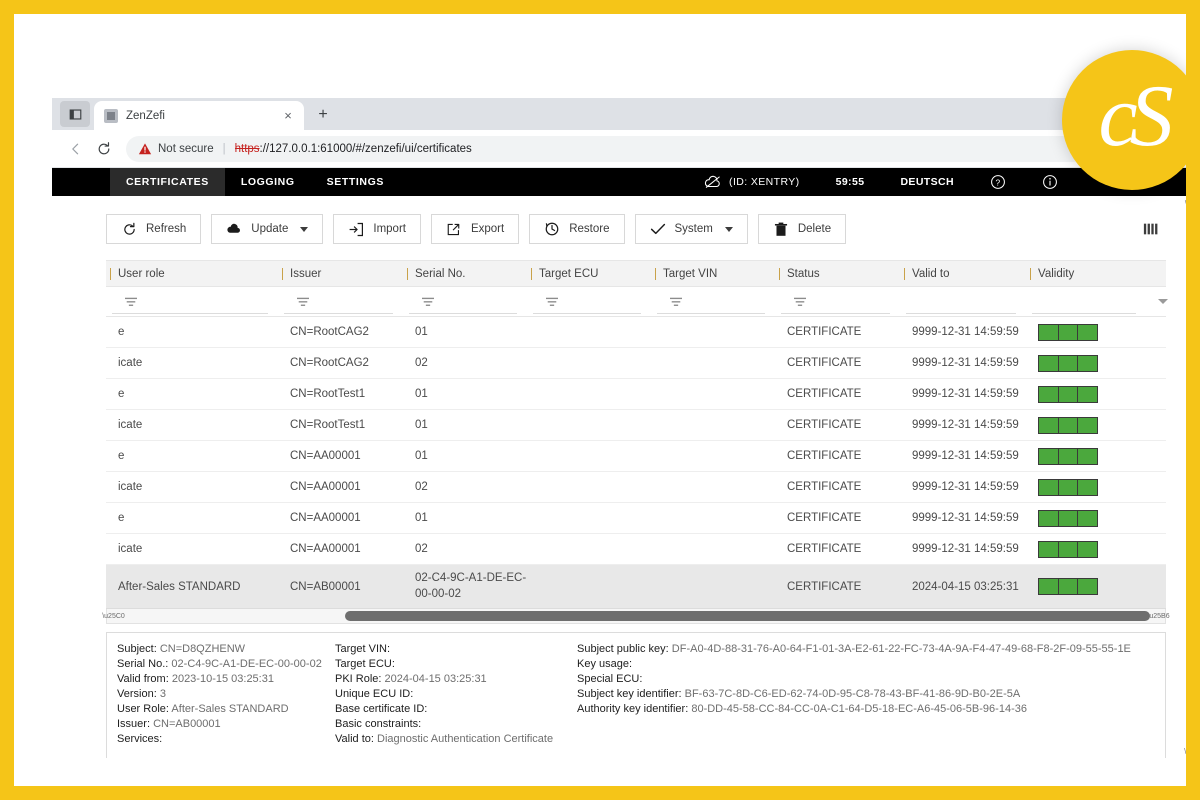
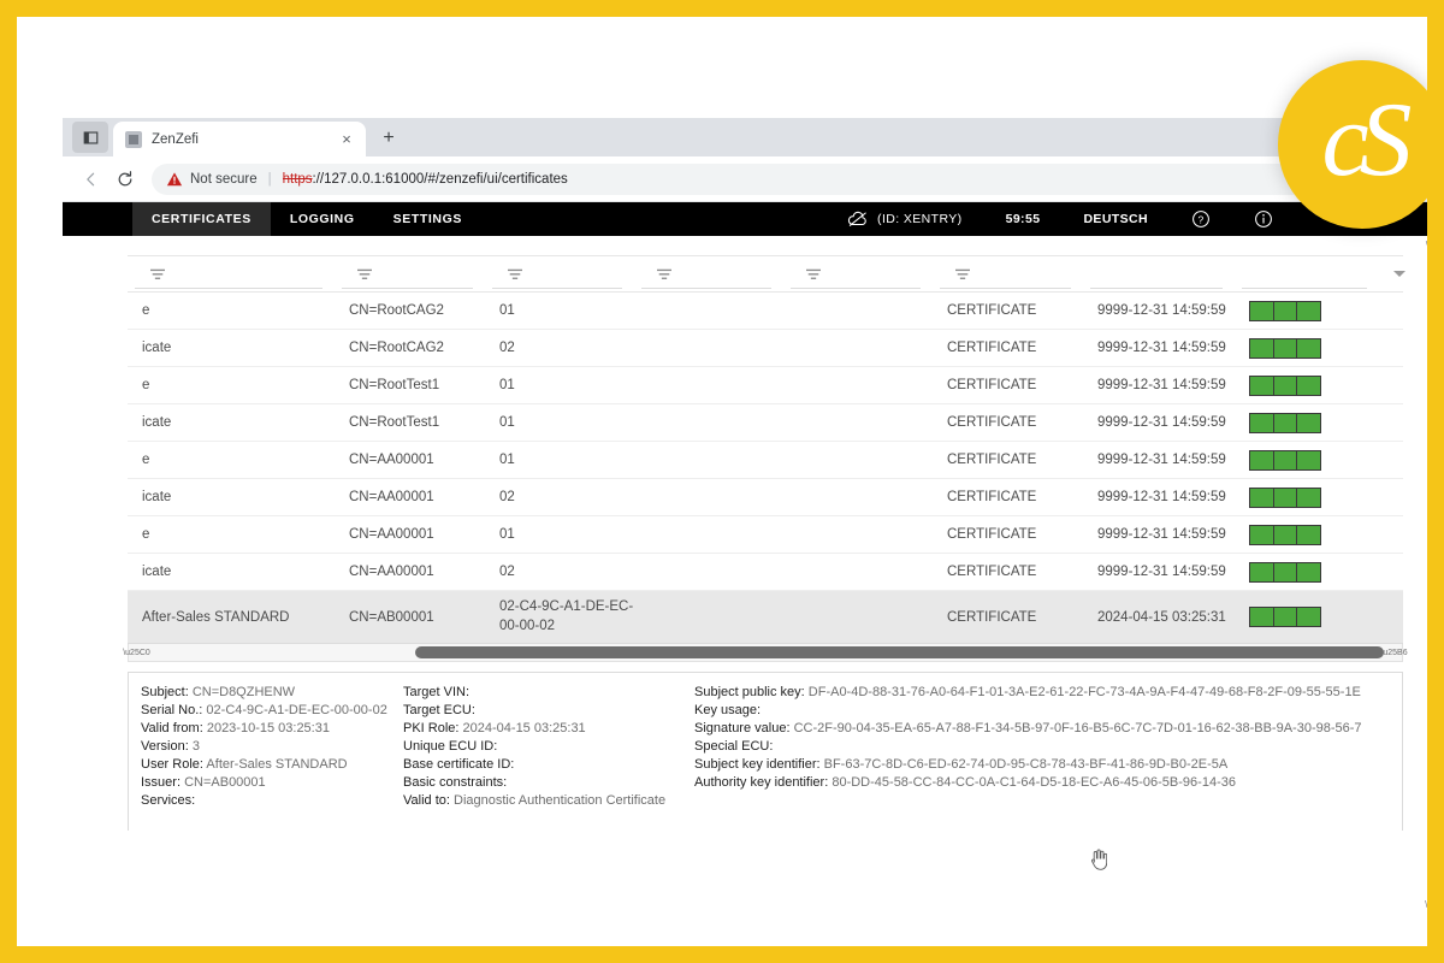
  ZenZefi
  ×
  +
  Not secure
  |
  https://127.0.0.1:61000/#/zenzefi/ui/certificates
  CERTIFICATES
  LOGGING
  SETTINGS
  (ID: XENTRY)
  59:55
  DEUTSCH
  ?
- Refresh
- Update
- Import
- Export
- Restore
- System
- Delete
- User role
- Issuer
- Serial No.
- Target ECU
- Target VIN
- Status
- Valid to
- Validity
  e
  CN=RootCAG2
  01
  CERTIFICATE
  9999-12-31 14:59:59
  icate
  CN=RootCAG2
  02
  CERTIFICATE
  9999-12-31 14:59:59
  e
  CN=RootTest1
  01
  CERTIFICATE
  9999-12-31 14:59:59
  icate
  CN=RootTest1
  01
  CERTIFICATE
  9999-12-31 14:59:59
  e
  CN=AA00001
  01
  CERTIFICATE
  9999-12-31 14:59:59
  icate
  CN=AA00001
  02
  CERTIFICATE
  9999-12-31 14:59:59
  e
  CN=AA00001
  01
  CERTIFICATE
  9999-12-31 14:59:59
  icate
  CN=AA00001
  02
  CERTIFICATE
  9999-12-31 14:59:59
  After-Sales STANDARD
  CN=AB00001
  02-C4-9C-A1-DE-EC-00-00-02
  CERTIFICATE
  2024-04-15 03:25:31
  Subject: CN=D8QZHENW
  Serial No.: 02-C4-9C-A1-DE-EC-00-00-02
  Valid from: 2023-10-15 03:25:31
  Version: 3
  User Role: After-Sales STANDARD
  Issuer: CN=AB00001
  Services:
  Target VIN:
  Target ECU:
  PKI Role: 2024-04-15 03:25:31
  Unique ECU ID:
  Base certificate ID:
  Basic constraints:
  Valid to: Diagnostic Authentication Certificate
  Subject public key: DF-A0-4D-88-31-76-A0-64-F1-01-3A-E2-61-22-FC-73-4A-9A-F4-47-49-68-F8-2F-09-55-55-1E
  Key usage:
+ Signature value: CC-2F-90-04-35-EA-65-A7-88-F1-34-5B-97-0F-16-B5-6C-7C-7D-01-16-62-38-BB-9A-30-98-56-7
  Special ECU:
  Subject key identifier: BF-63-7C-8D-C6-ED-62-74-0D-95-C8-78-43-BF-41-86-9D-B0-2E-5A
  Authority key identifier: 80-DD-45-58-CC-84-CC-0A-C1-64-D5-18-EC-A6-45-06-5B-96-14-36
  cS
